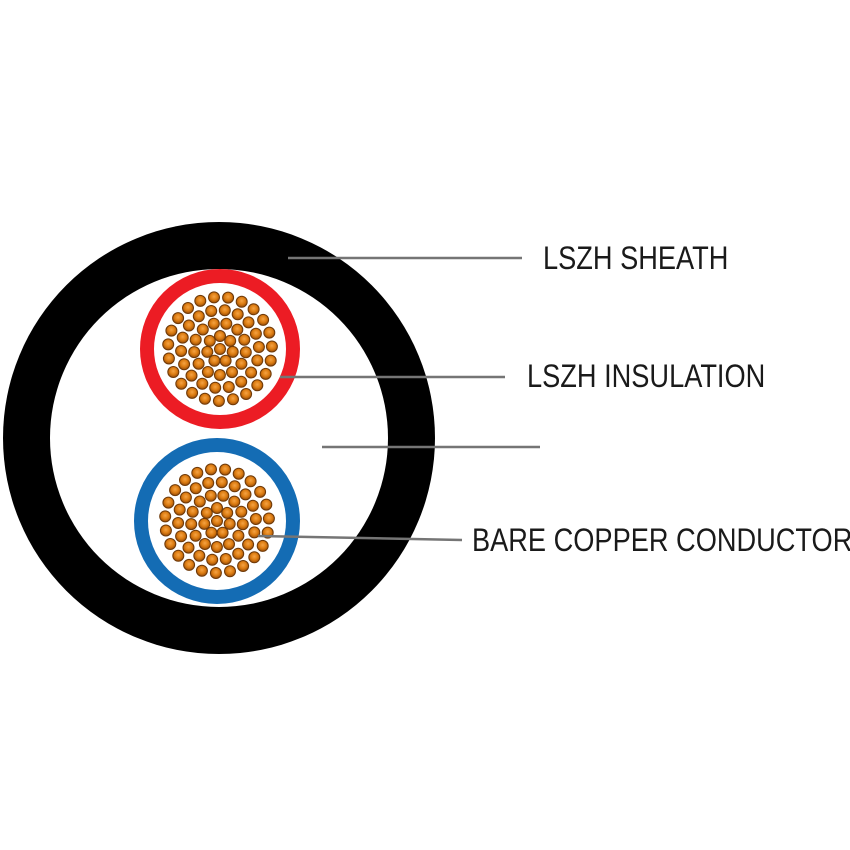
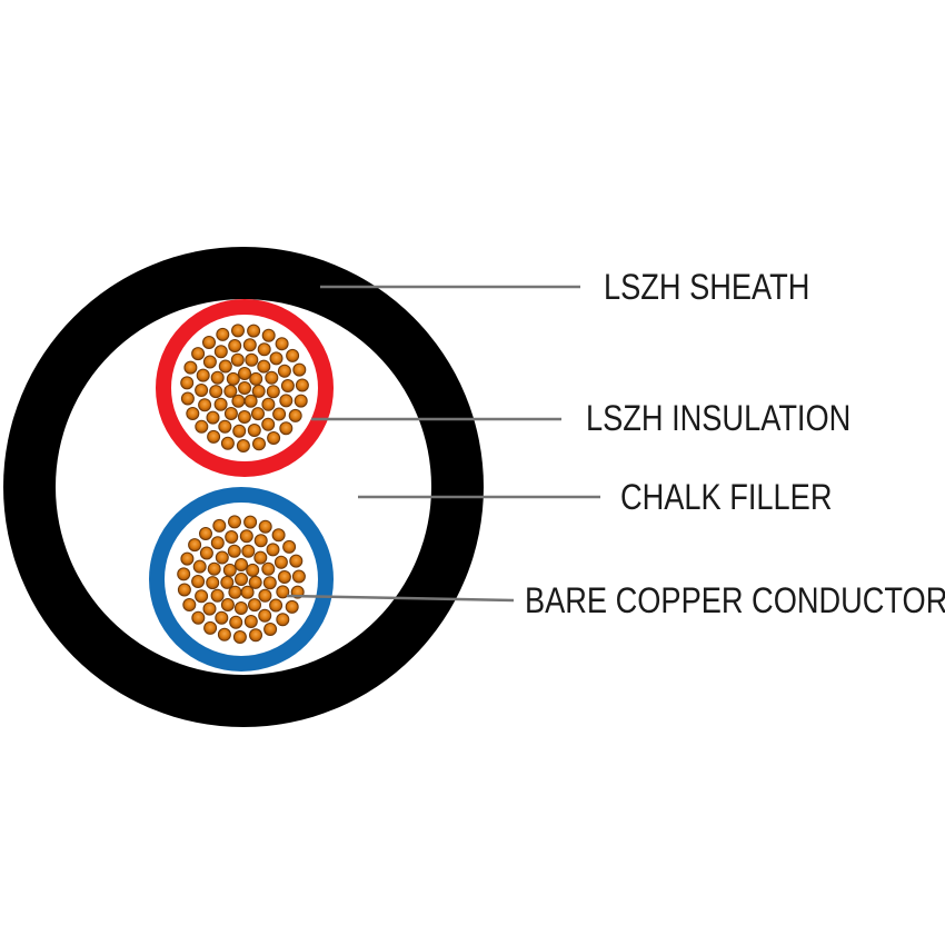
  LSZH SHEATH
  LSZH INSULATION
+ CHALK FILLER
  BARE COPPER CONDUCTOR
